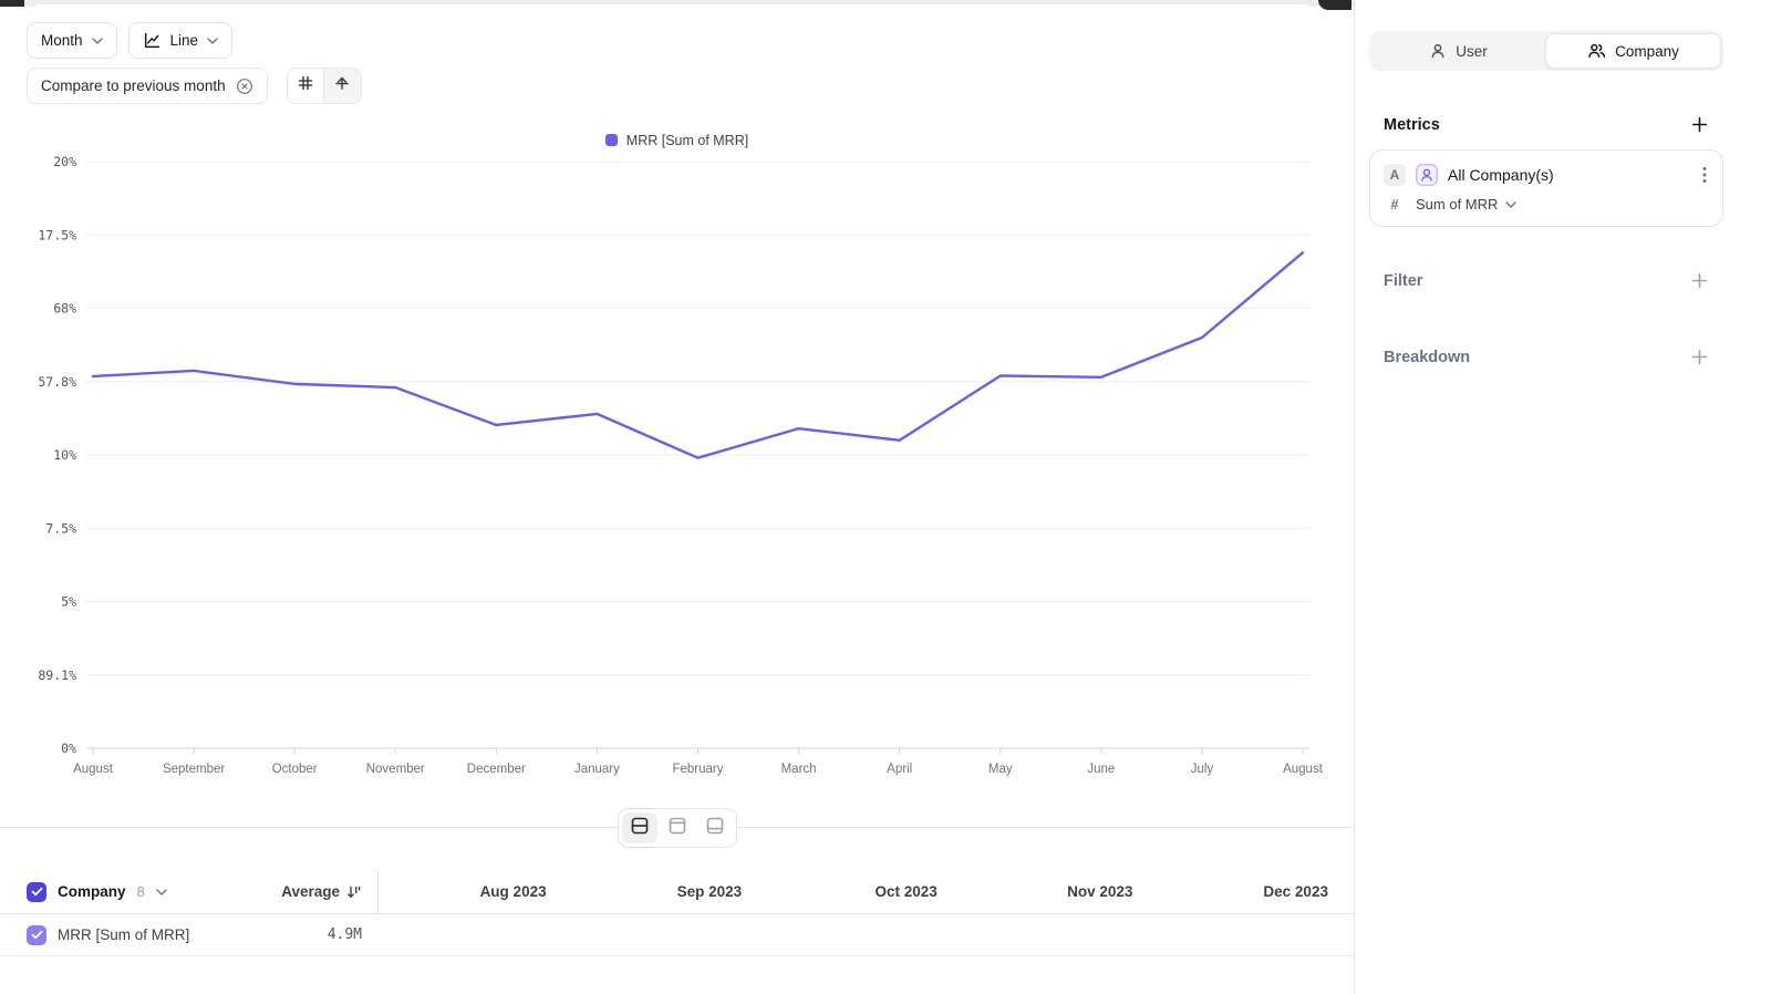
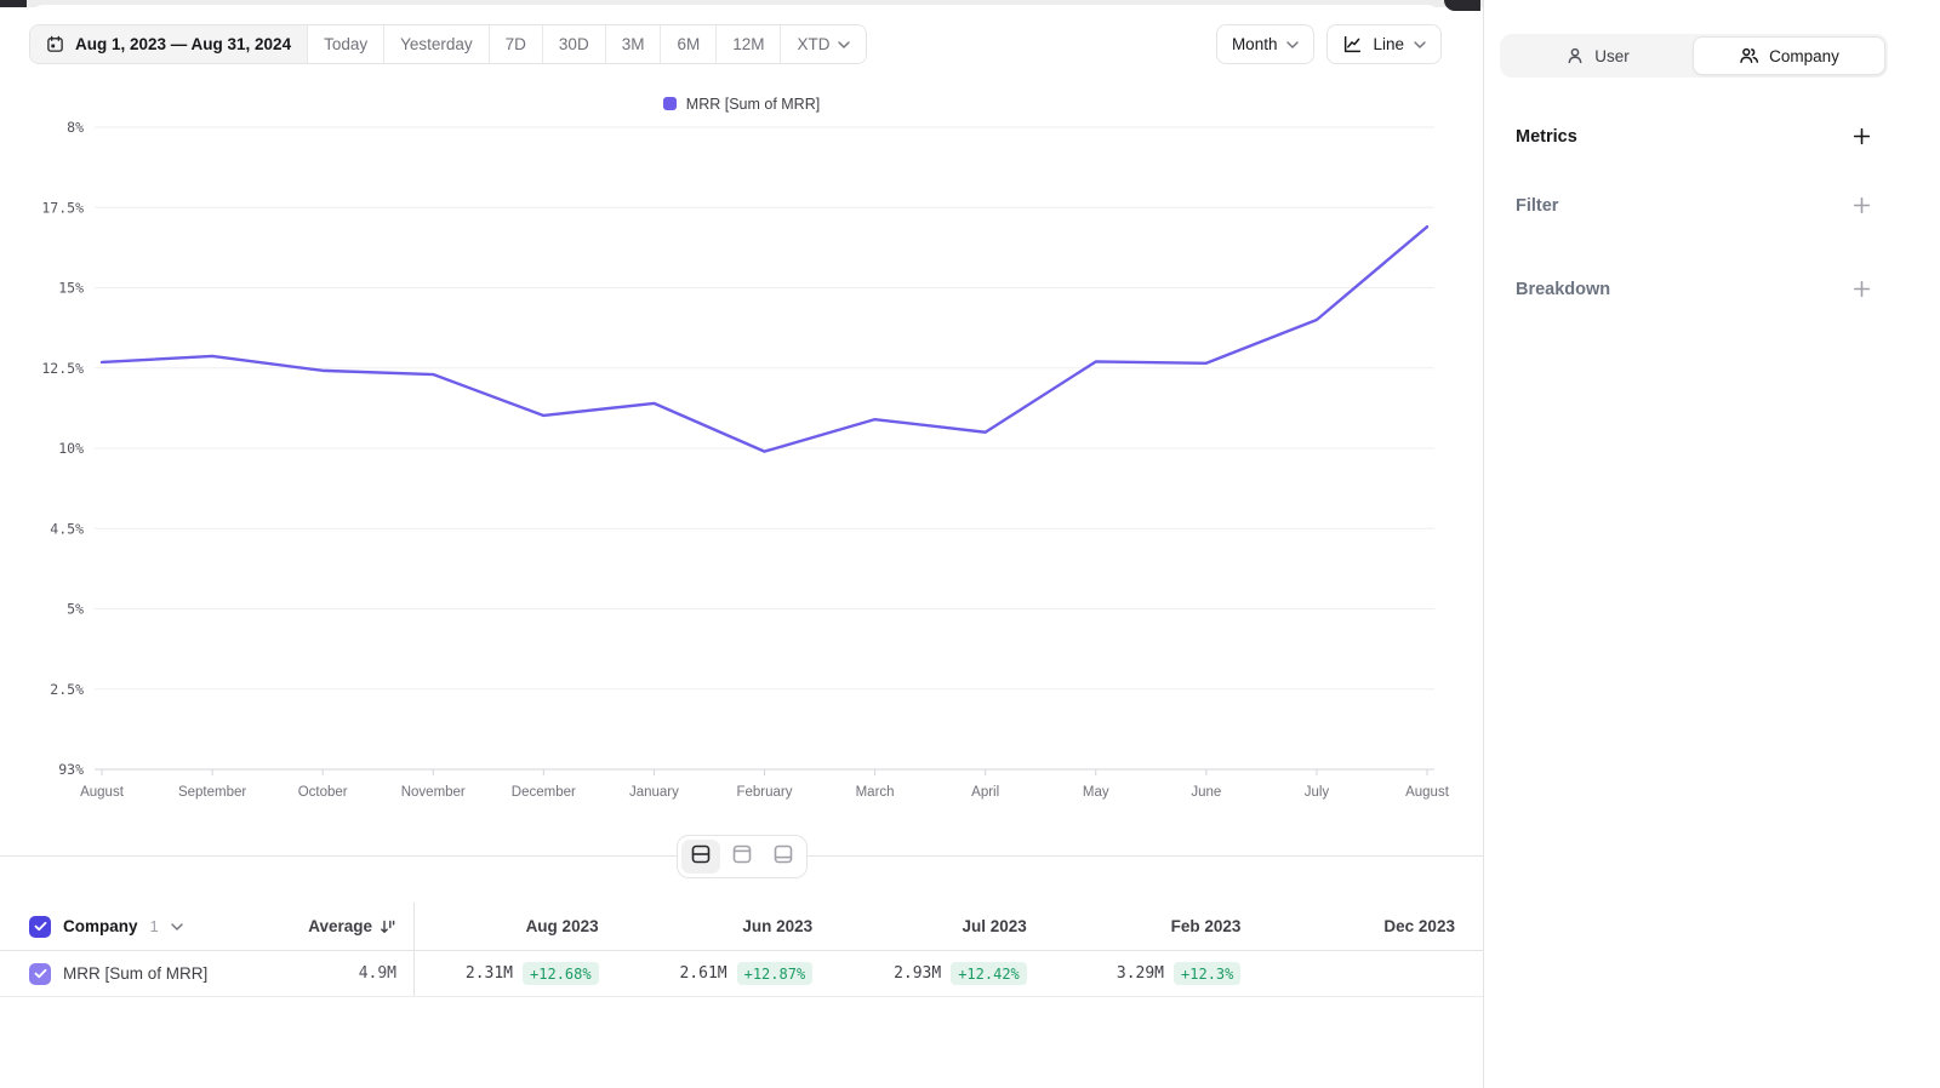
+ Aug 1, 2023 — Aug 31, 2024
+ Today
+ Yesterday
+ 7D
+ 30D
+ 3M
+ 6M
+ 12M
+ XTD
  Month
  Line
- Compare to previous month
  MRR [Sum of MRR]
- 0%
+ 93%
- 89.1%
+ 2.5%
  5%
- 7.5%
+ 4.5%
  10%
- 57.8%
+ 12.5%
- 68%
+ 15%
  17.5%
- 20%
+ 8%
  August
  September
  October
  November
  December
  January
  February
  March
  April
  May
  June
  July
  August
  Company
- 8
+ 1
  Average
  Aug 2023
- Sep 2023
+ Jun 2023
- Oct 2023
+ Jul 2023
- Nov 2023
+ Feb 2023
  Dec 2023
  MRR [Sum of MRR]
  4.9M
+ 2.31M
+ +12.68%
+ 2.61M
+ +12.87%
+ 2.93M
+ +12.42%
+ 3.29M
+ +12.3%
  User
  Company
  Metrics
- A
- All Company(s)
- #
- Sum of MRR
  Filter
  Breakdown
